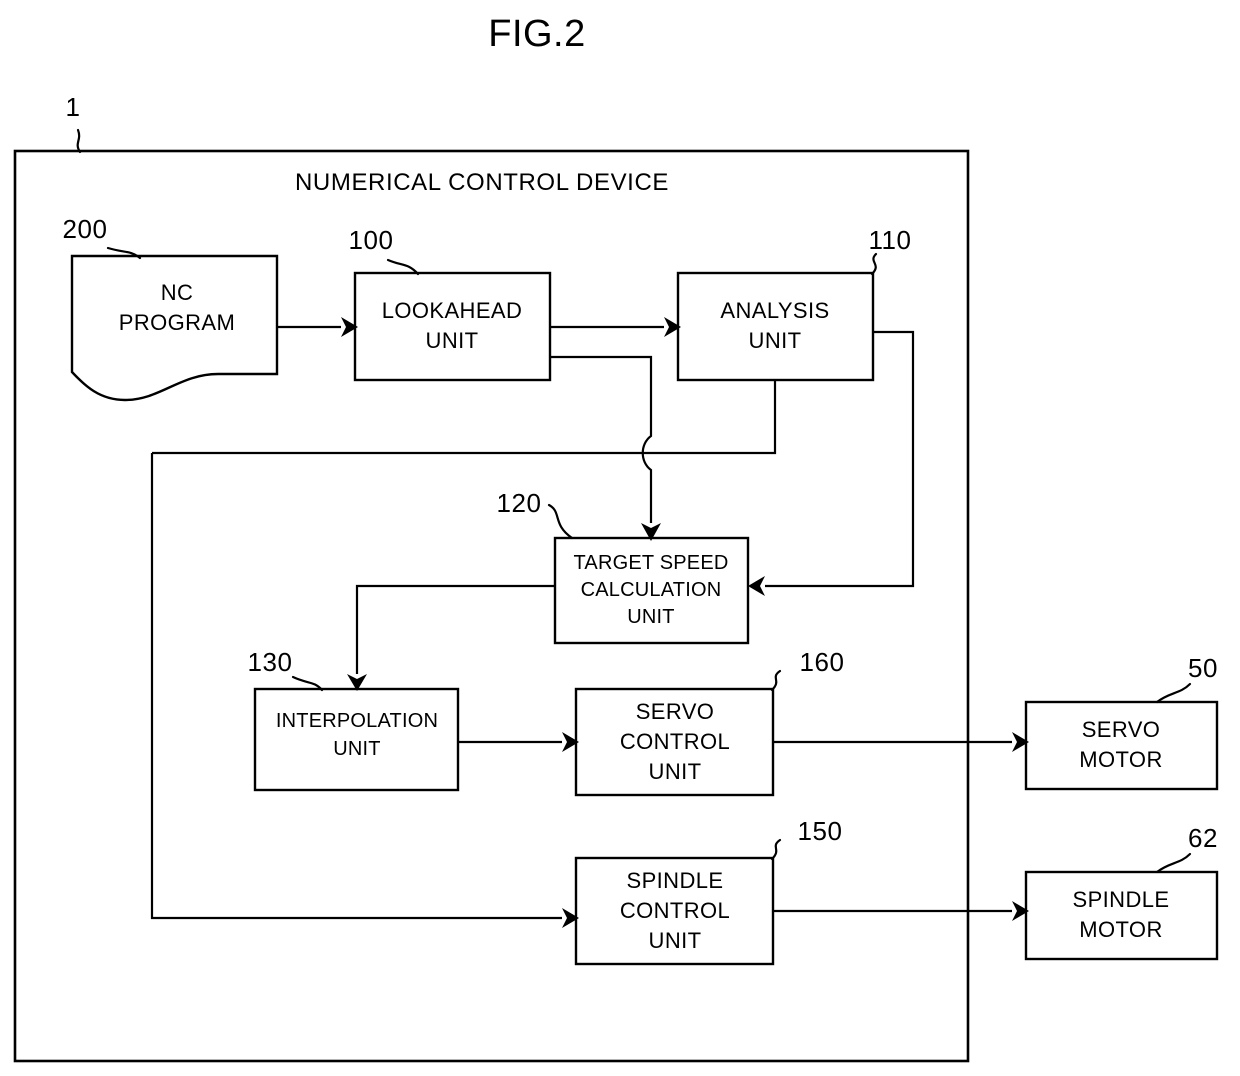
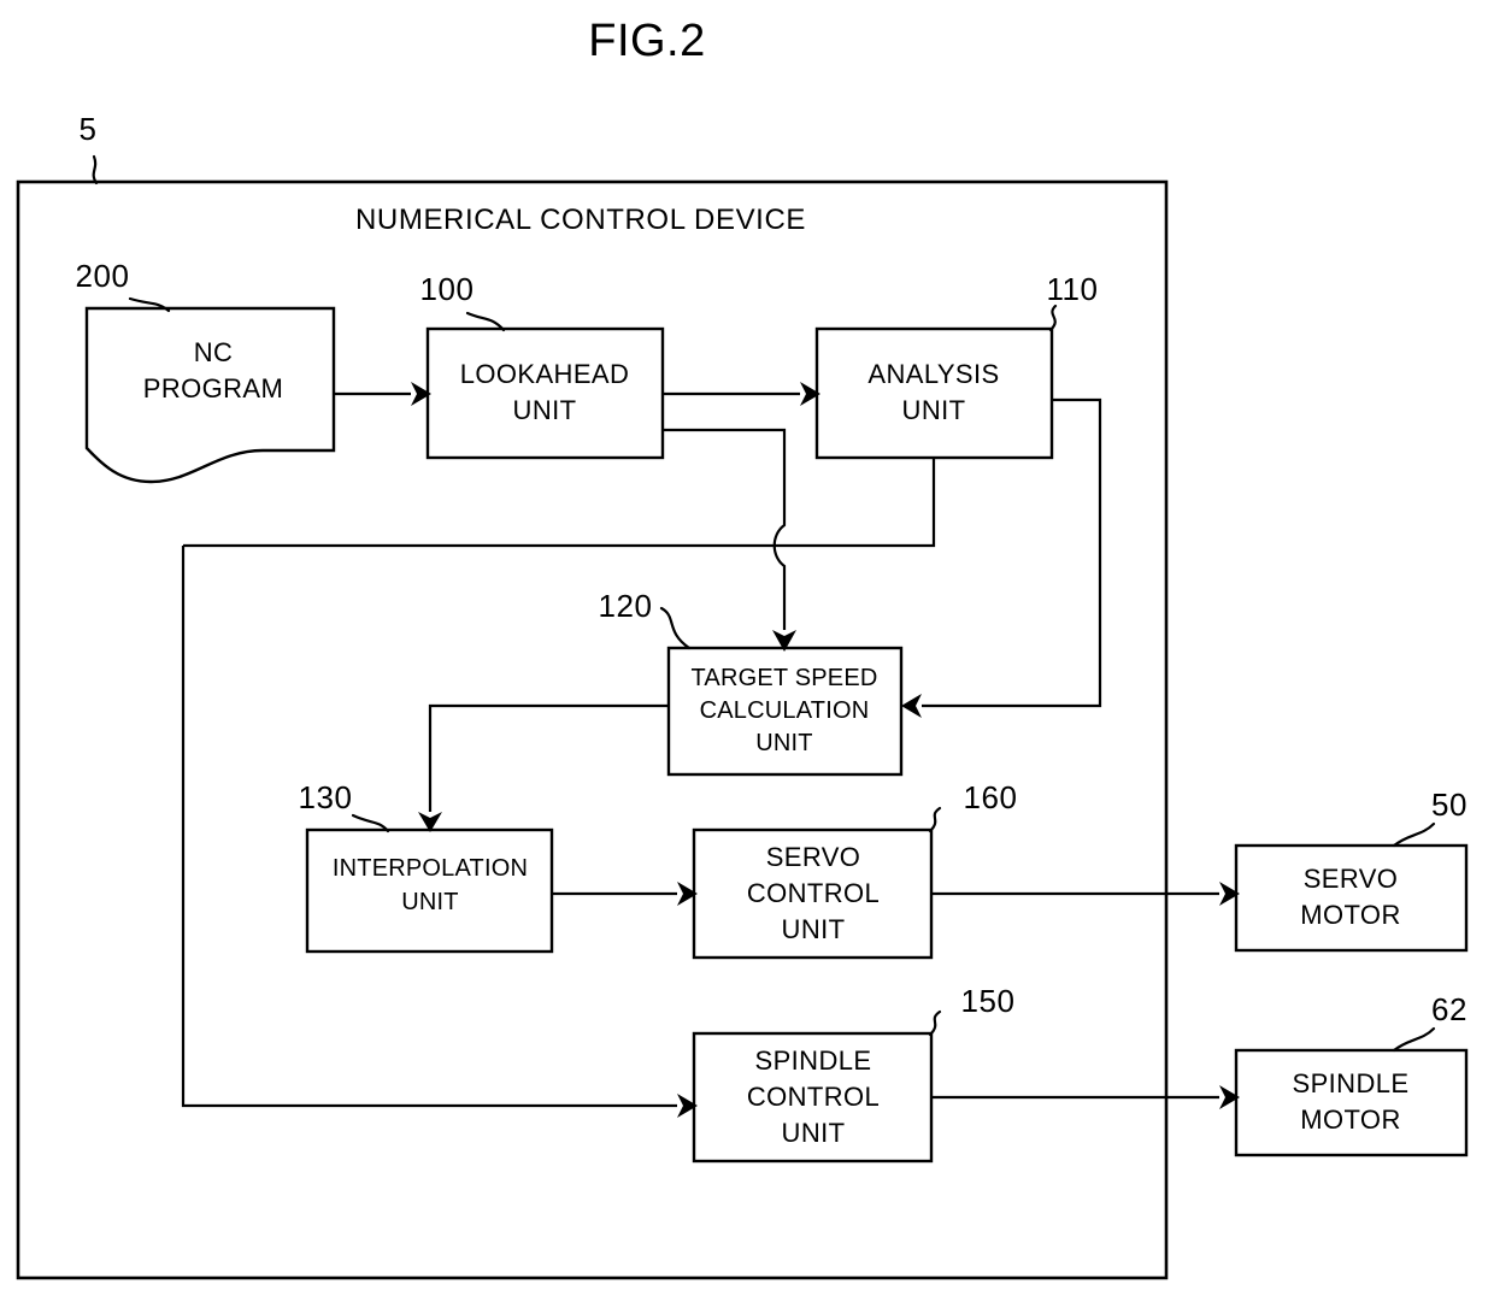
  FIG.2
- 1
+ 5
  NUMERICAL CONTROL DEVICE
  NC
  PROGRAM
  200
  LOOKAHEAD
  UNIT
  100
  ANALYSIS
  UNIT
  110
  TARGET SPEED
  CALCULATION
  UNIT
  120
  INTERPOLATION
  UNIT
  130
  SERVO
  CONTROL
  UNIT
  160
  SPINDLE
  CONTROL
  UNIT
  150
  SERVO
  MOTOR
  50
  SPINDLE
  MOTOR
  62
